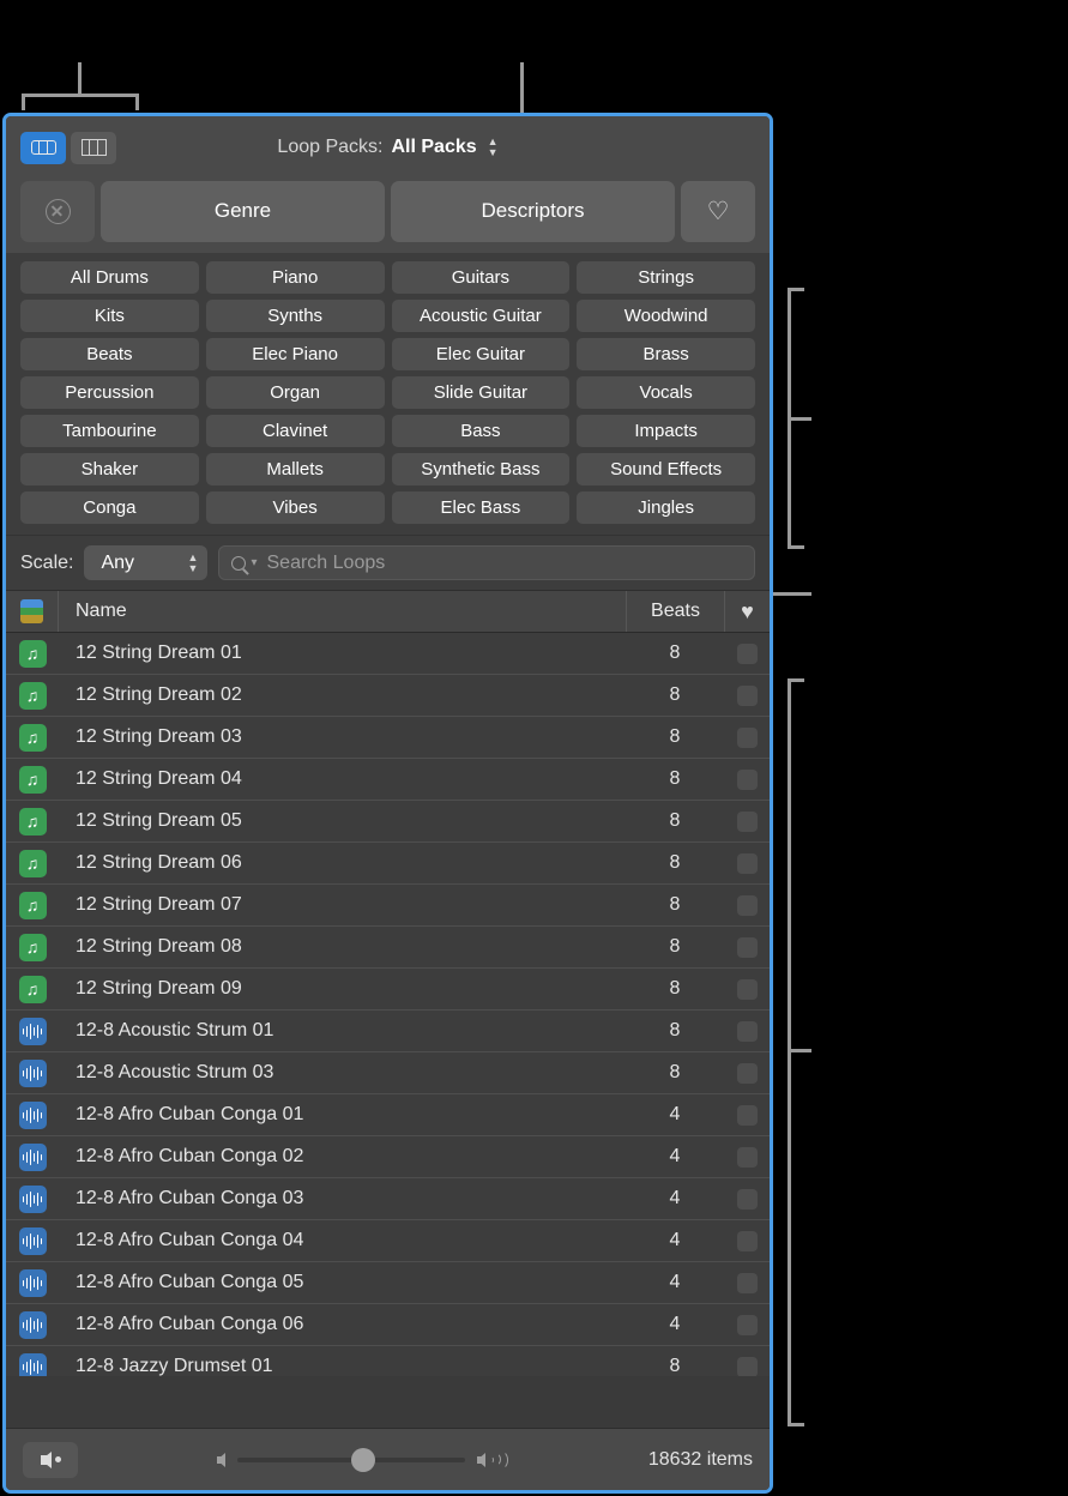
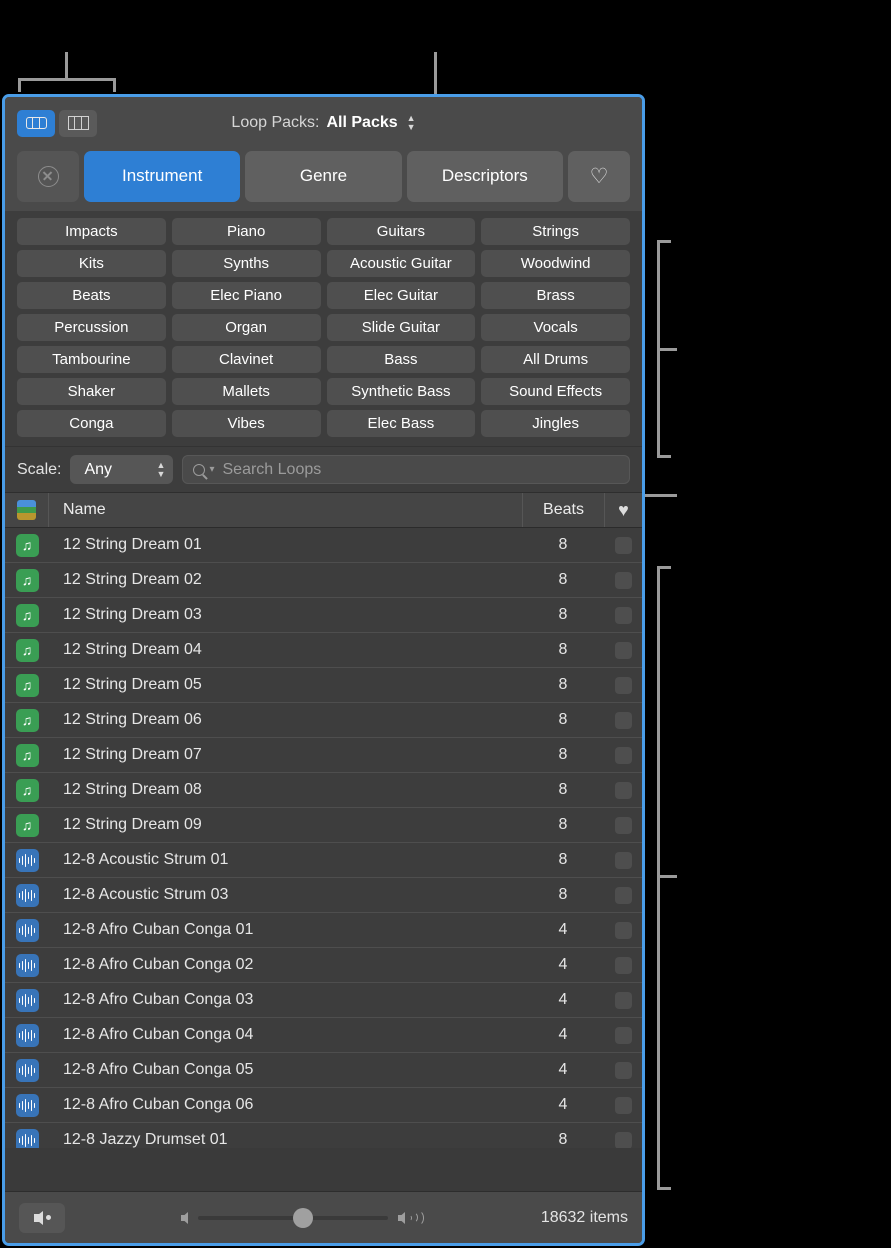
  Loop Packs:
  All Packs
  ▲
  ▼
+ Instrument
  Genre
  Descriptors
  ♡
- All Drums
+ Impacts
  Piano
  Guitars
  Strings
  Kits
  Synths
  Acoustic Guitar
  Woodwind
  Beats
  Elec Piano
  Elec Guitar
  Brass
  Percussion
  Organ
  Slide Guitar
  Vocals
  Tambourine
  Clavinet
  Bass
- Impacts
+ All Drums
  Shaker
  Mallets
  Synthetic Bass
  Sound Effects
  Conga
  Vibes
  Elec Bass
  Jingles
  Scale:
  Any
  ▲
  ▼
  ▾
  Search Loops
  Name
  Beats
  ♥
  ♫
  12 String Dream 01
  8
  ♫
  12 String Dream 02
  8
  ♫
  12 String Dream 03
  8
  ♫
  12 String Dream 04
  8
  ♫
  12 String Dream 05
  8
  ♫
  12 String Dream 06
  8
  ♫
  12 String Dream 07
  8
  ♫
  12 String Dream 08
  8
  ♫
  12 String Dream 09
  8
  12-8 Acoustic Strum 01
  8
  12-8 Acoustic Strum 03
  8
  12-8 Afro Cuban Conga 01
  4
  12-8 Afro Cuban Conga 02
  4
  12-8 Afro Cuban Conga 03
  4
  12-8 Afro Cuban Conga 04
  4
  12-8 Afro Cuban Conga 05
  4
  12-8 Afro Cuban Conga 06
  4
  12-8 Jazzy Drumset 01
  8
  18632 items
